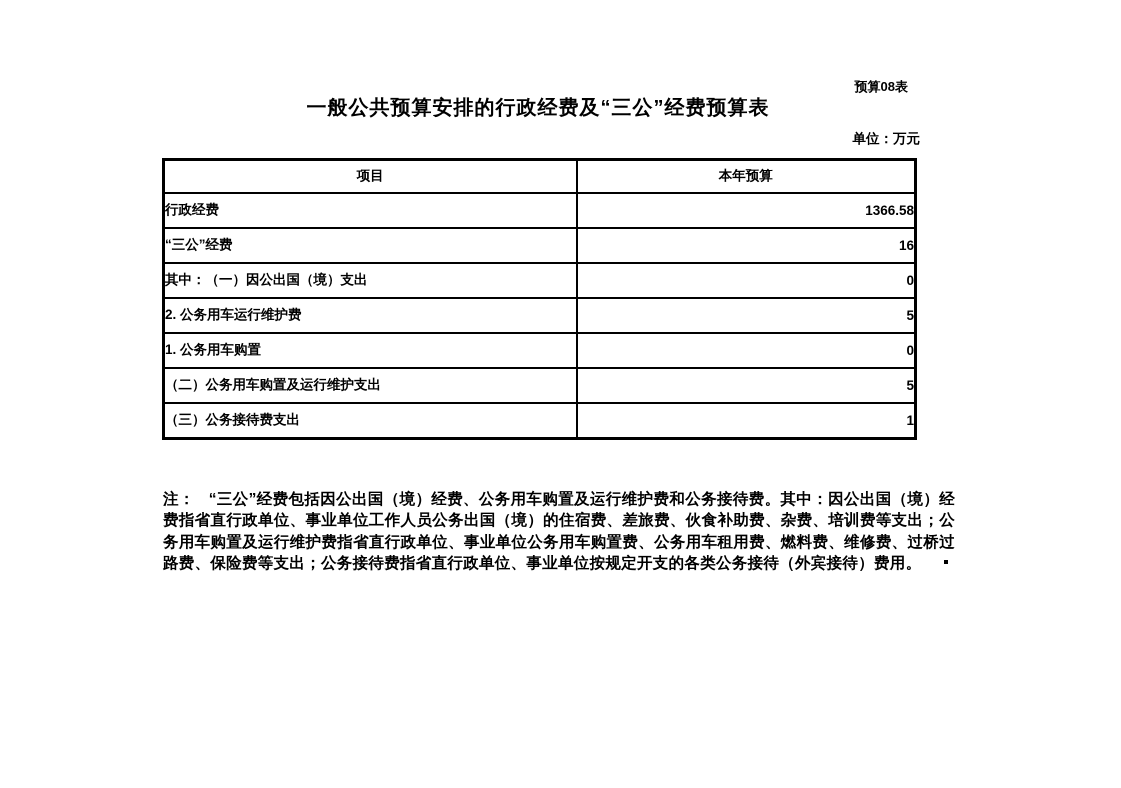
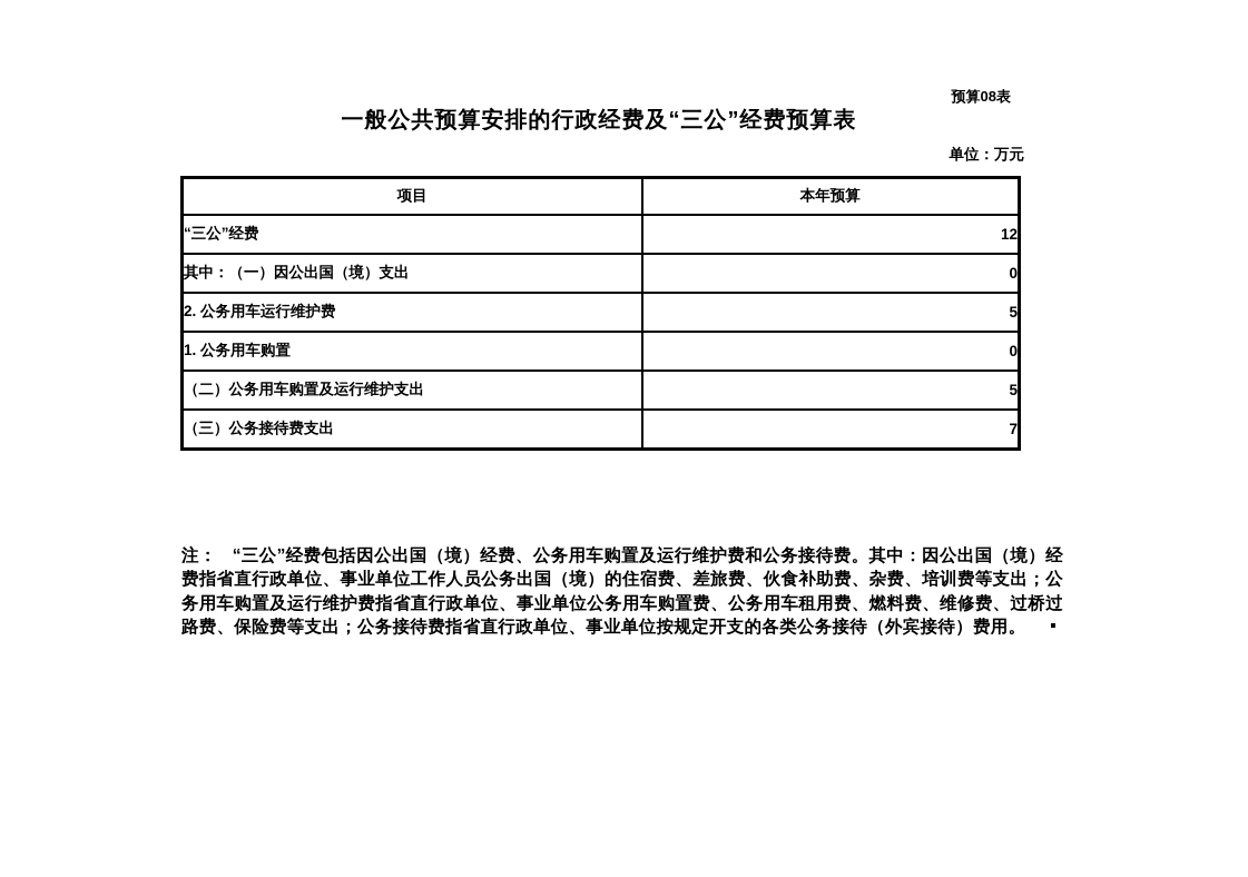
  预算08表
  一般公共预算安排的行政经费及“三公”经费预算表
  单位：万元
  项目	本年预算
- 行政经费	1366.58
- “三公”经费	16
+ “三公”经费	12
  其中：（一）因公出国（境）支出	0
  2. 公务用车运行维护费	5
  1. 公务用车购置	0
  （二）公务用车购置及运行维护支出	5
- （三）公务接待费支出	1
+ （三）公务接待费支出	7
  注： “三公”经费包括因公出国（境）经费、公务用车购置及运行维护费和公务接待费。其中：因公出国（境）经费指省直行政单位、事业单位工作人员公务出国（境）的住宿费、差旅费、伙食补助费、杂费、培训费等支出；公务用车购置及运行维护费指省直行政单位、事业单位公务用车购置费、公务用车租用费、燃料费、维修费、过桥过路费、保险费等支出；公务接待费指省直行政单位、事业单位按规定开支的各类公务接待（外宾接待）费用。
